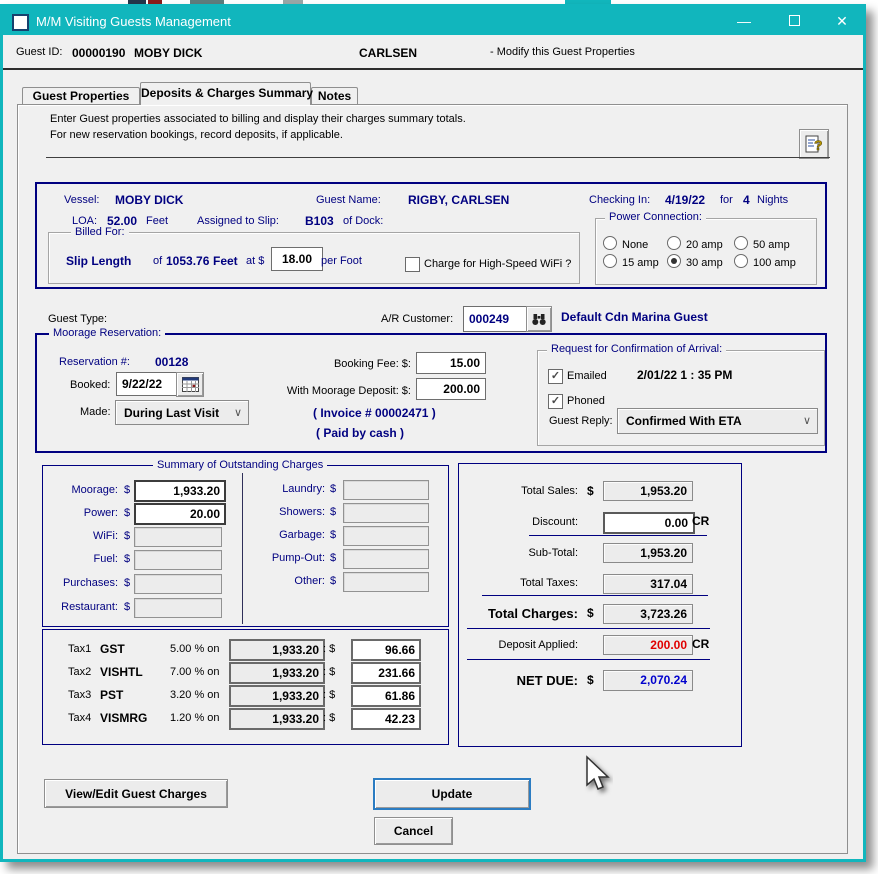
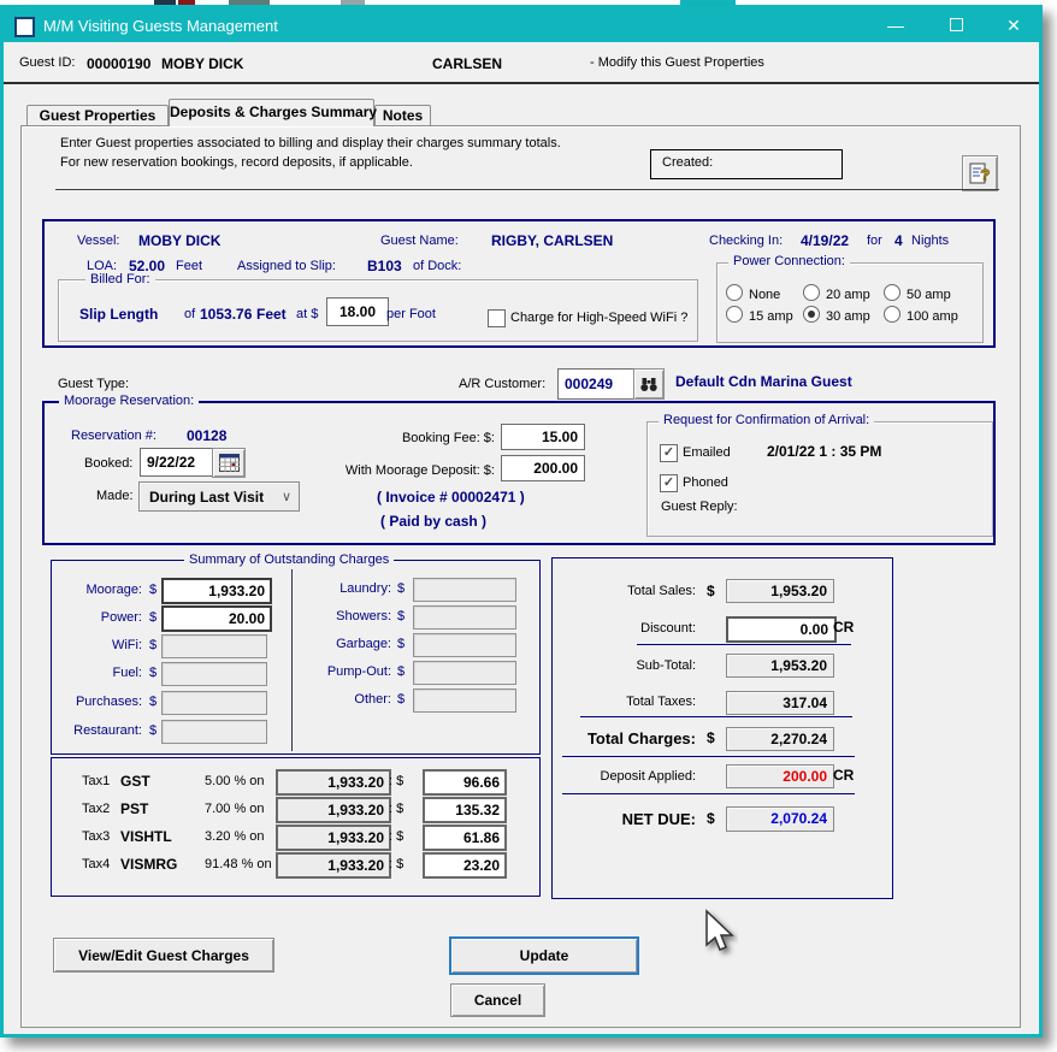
  M/M Visiting Guests Management
  —
  ✕
  Guest ID:
  00000190
  MOBY DICK
  CARLSEN
  - Modify this Guest Properties
  Guest Properties
  Deposits & Charges Summary
  Notes
  Enter Guest properties associated to billing and display their charges summary totals.
  For new reservation bookings, record deposits, if applicable.
+ Created:
  ?
  Vessel:
  MOBY DICK
  Guest Name:
  RIGBY, CARLSEN
  Checking In:
  4/19/22
  for
  4
  Nights
  LOA:
  52.00
  Feet
  Assigned to Slip:
  B103
  of Dock:
  Billed For:
  Slip Length
  of
  1053.76
  Feet
  at $
  18.00
  per Foot
  Charge for High-Speed WiFi ?
  Power Connection:
  None
  20 amp
  50 amp
  15 amp
  30 amp
  100 amp
  Guest Type:
  A/R Customer:
  000249
  Default Cdn Marina Guest
  Moorage Reservation:
  Reservation #:
  00128
  Booked:
  9/22/22
  Made:
  During Last Visit
  Booking Fee: $:
  15.00
  With Moorage Deposit: $:
  200.00
  ( Invoice # 00002471 )
  ( Paid by cash )
  Request for Confirmation of Arrival:
  ✓
  Emailed
  2/01/22 1 : 35 PM
  ✓
  Phoned
  Guest Reply:
- Confirmed With ETA
  Summary of Outstanding Charges
  Moorage:
  $
  1,933.20
  Power:
  $
  20.00
  WiFi:
  $
  Fuel:
  $
  Purchases:
  $
  Restaurant:
  $
  Laundry:
  $
  Showers:
  $
  Garbage:
  $
  Pump-Out:
  $
  Other:
  $
  Tax1
  GST
  5.00 % on
  1,933.20
  : $
  96.66
  Tax2
- VISHTL
+ PST
  7.00 % on
  1,933.20
  : $
- 231.66
+ 135.32
  Tax3
- PST
+ VISHTL
  3.20 % on
  1,933.20
  : $
  61.86
  Tax4
  VISMRG
- 1.20 % on
+ 91.48 % on
  1,933.20
  : $
- 42.23
+ 23.20
  Total Sales:
  $
  1,953.20
  Discount:
  0.00
  CR
  Sub-Total:
  1,953.20
  Total Taxes:
  317.04
  Total Charges:
  $
- 3,723.26
+ 2,270.24
  Deposit Applied:
  200.00
  CR
  NET DUE:
  $
  2,070.24
  View/Edit Guest Charges
  Update
  Cancel
